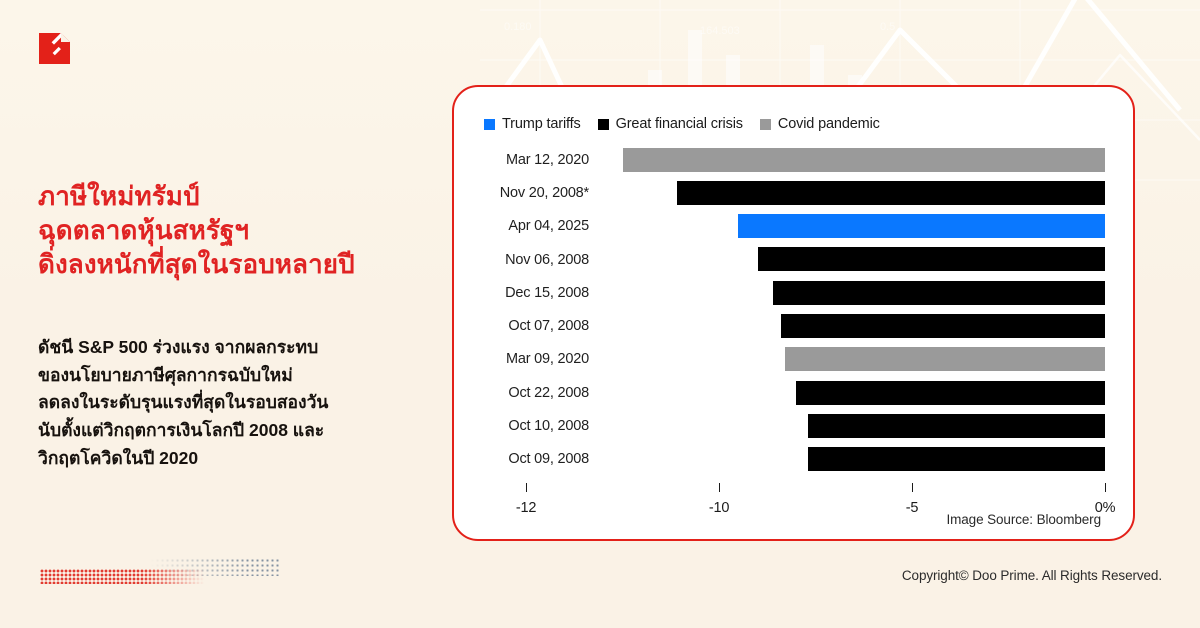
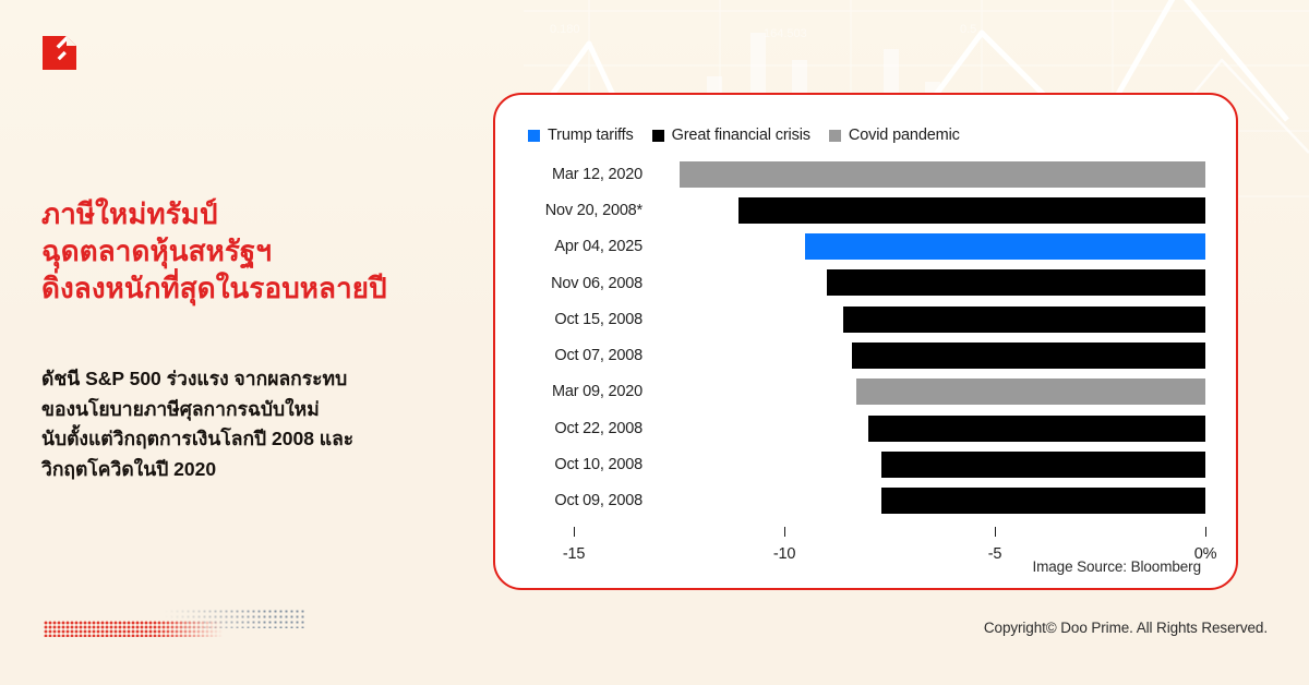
  ภาษีใหม่ทรัมป์
  ฉุดตลาดหุ้นสหรัฐฯ
  ดิ่งลงหนักที่สุดในรอบหลายปี
  ดัชนี S&P 500 ร่วงแรง จากผลกระทบ
  ของนโยบายภาษีศุลกากรฉบับใหม่
- ลดลงในระดับรุนแรงที่สุดในรอบสองวัน
  นับตั้งแต่วิกฤตการเงินโลกปี 2008 และ
  วิกฤตโควิดในปี 2020
  Trump tariffs
  Great financial crisis
  Covid pandemic
  Mar 12, 2020
  Nov 20, 2008*
  Apr 04, 2025
  Nov 06, 2008
- Dec 15, 2008
+ Oct 15, 2008
  Oct 07, 2008
  Mar 09, 2020
  Oct 22, 2008
  Oct 10, 2008
  Oct 09, 2008
- -12
+ -15
  -10
  -5
  0%
  Image Source: Bloomberg
  Copyright© Doo Prime. All Rights Reserved.
